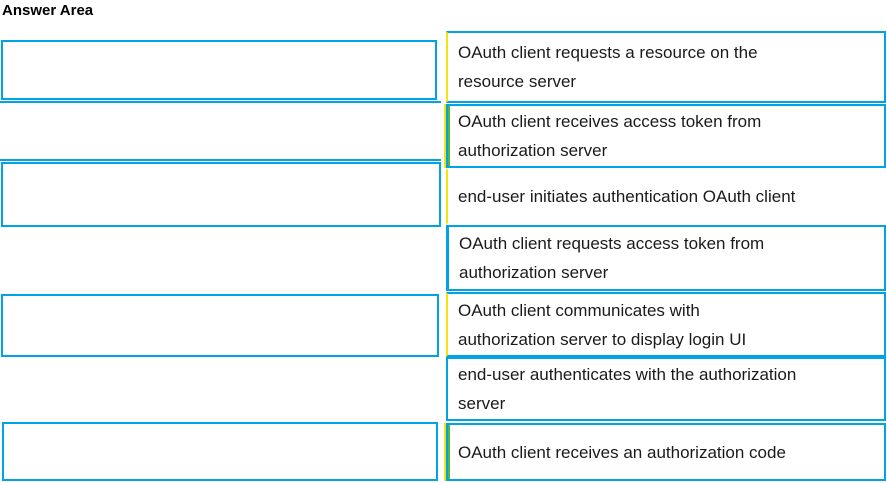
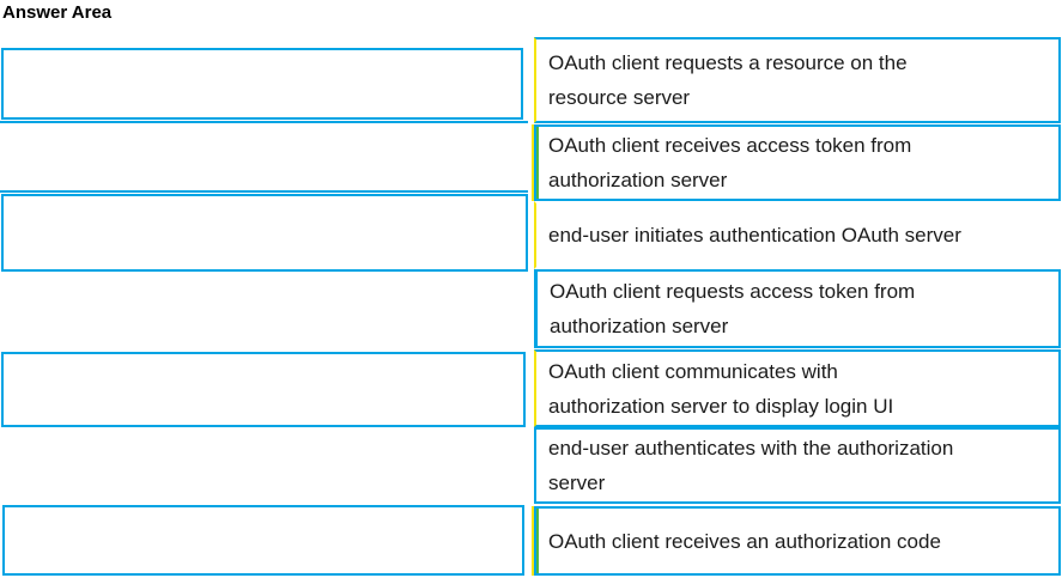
  Answer Area
  OAuth client requests a resource on the
  resource server
  OAuth client receives access token from
  authorization server
- end-user initiates authentication OAuth client
+ end-user initiates authentication OAuth server
  OAuth client requests access token from
  authorization server
  OAuth client communicates with
  authorization server to display login UI
  end-user authenticates with the authorization
  server
  OAuth client receives an authorization code
